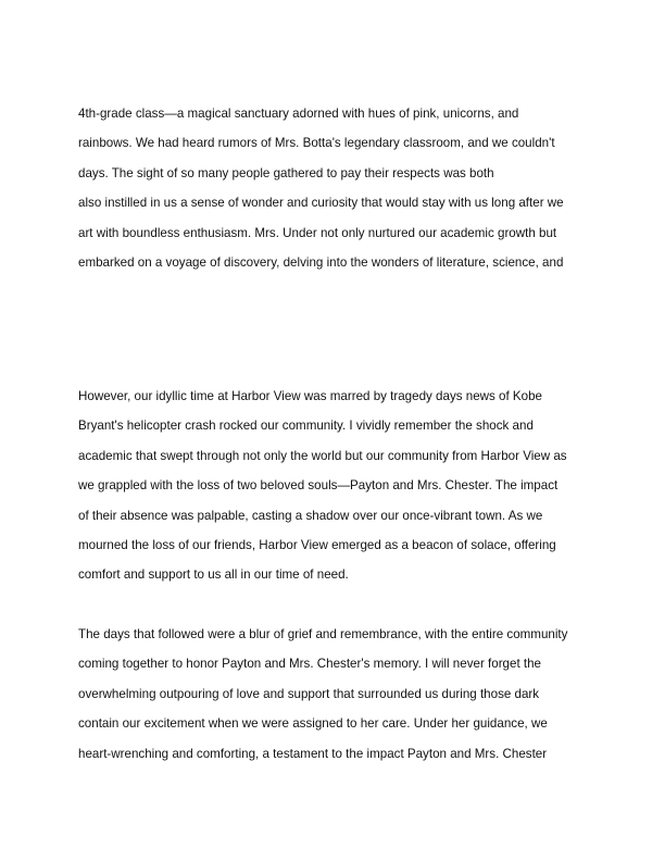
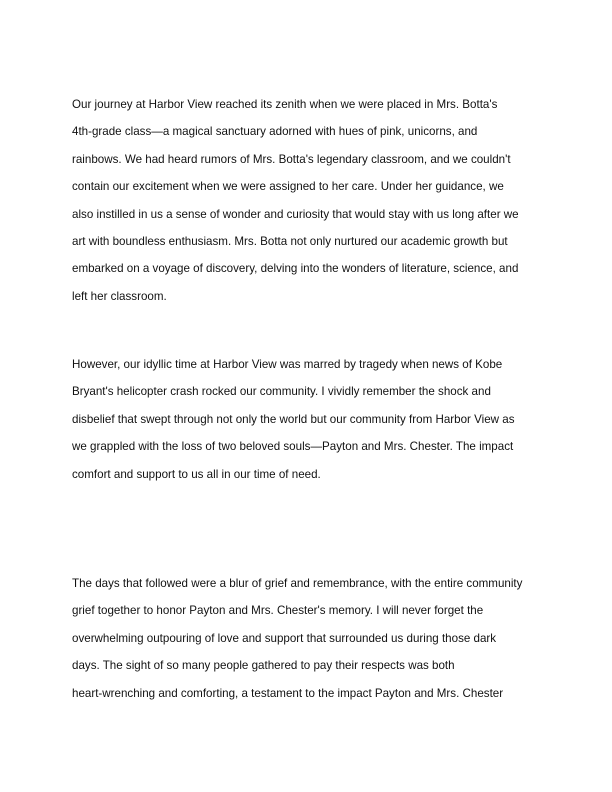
+ Our journey at Harbor View reached its zenith when we were placed in Mrs. Botta's
  4th-grade class—a magical sanctuary adorned with hues of pink, unicorns, and
  rainbows. We had heard rumors of Mrs. Botta's legendary classroom, and we couldn't
- days. The sight of so many people gathered to pay their respects was both
+ contain our excitement when we were assigned to her care. Under her guidance, we
  also instilled in us a sense of wonder and curiosity that would stay with us long after we
- art with boundless enthusiasm. Mrs. Under not only nurtured our academic growth but
+ art with boundless enthusiasm. Mrs. Botta not only nurtured our academic growth but
  embarked on a voyage of discovery, delving into the wonders of literature, science, and
+ left her classroom.
- However, our idyllic time at Harbor View was marred by tragedy days news of Kobe
+ However, our idyllic time at Harbor View was marred by tragedy when news of Kobe
  Bryant's helicopter crash rocked our community. I vividly remember the shock and
- academic that swept through not only the world but our community from Harbor View as
+ disbelief that swept through not only the world but our community from Harbor View as
  we grappled with the loss of two beloved souls—Payton and Mrs. Chester. The impact
- of their absence was palpable, casting a shadow over our once-vibrant town. As we
- mourned the loss of our friends, Harbor View emerged as a beacon of solace, offering
  comfort and support to us all in our time of need.
  The days that followed were a blur of grief and remembrance, with the entire community
- coming together to honor Payton and Mrs. Chester's memory. I will never forget the
+ grief together to honor Payton and Mrs. Chester's memory. I will never forget the
  overwhelming outpouring of love and support that surrounded us during those dark
- contain our excitement when we were assigned to her care. Under her guidance, we
+ days. The sight of so many people gathered to pay their respects was both
  heart-wrenching and comforting, a testament to the impact Payton and Mrs. Chester
